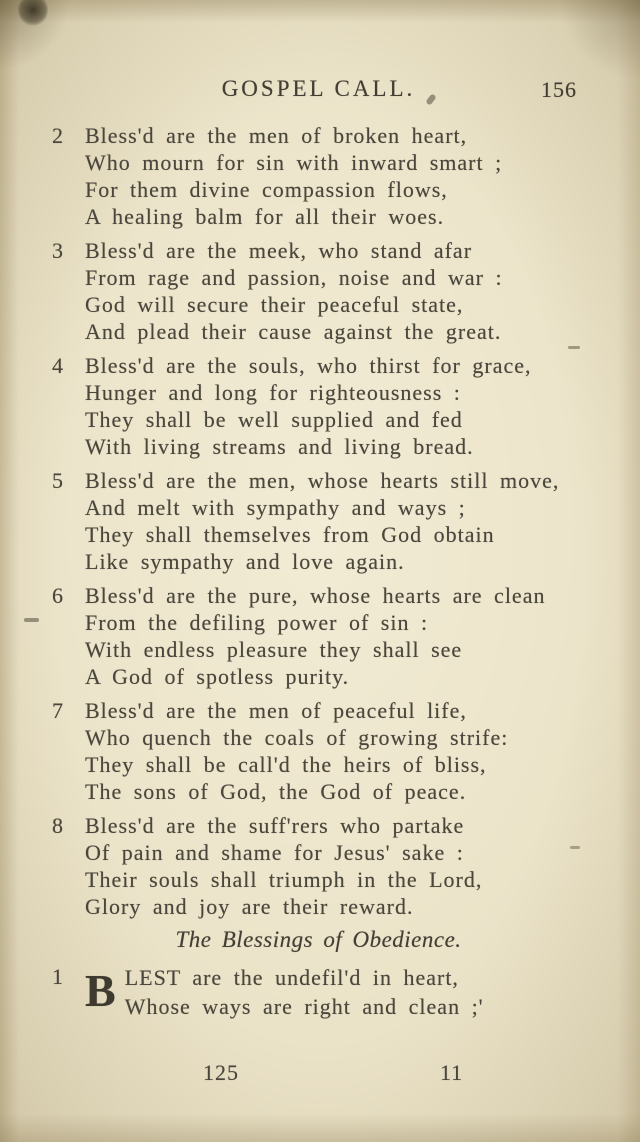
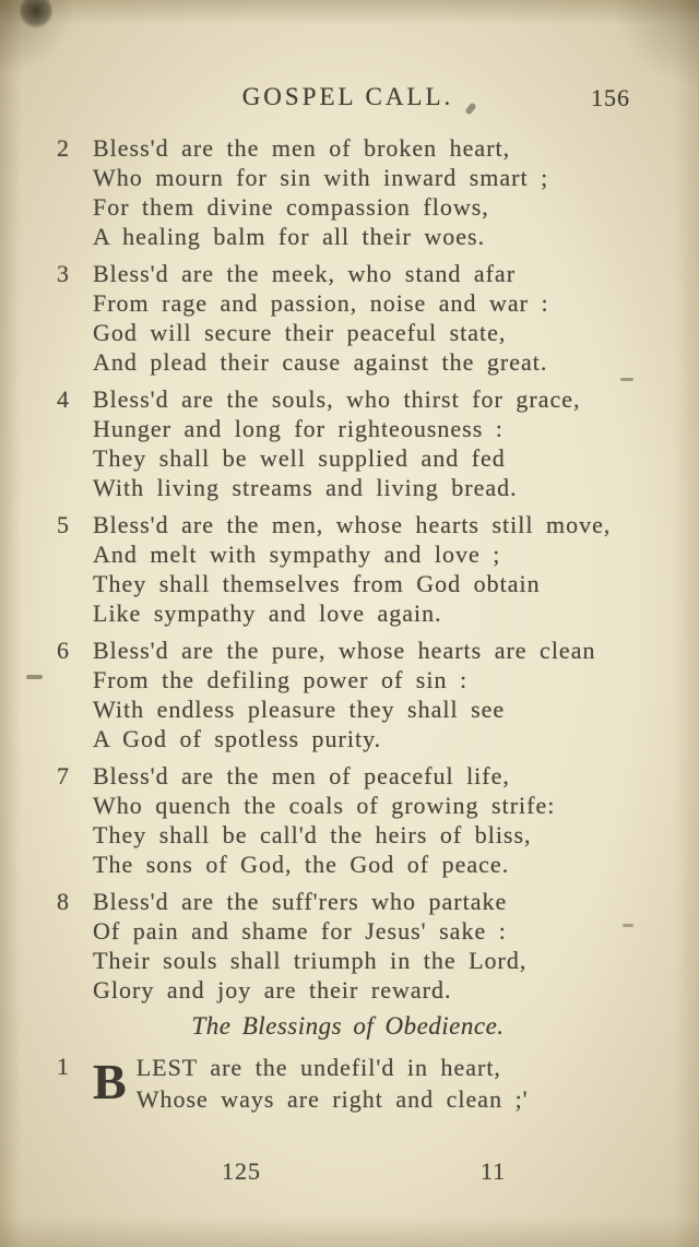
  GOSPEL CALL.
  156
  2
  Bless'd are the men of broken heart,
  Who mourn for sin with inward smart ;
  For them divine compassion flows,
  A healing balm for all their woes.
  3
  Bless'd are the meek, who stand afar
  From rage and passion, noise and war :
  God will secure their peaceful state,
  And plead their cause against the great.
  4
  Bless'd are the souls, who thirst for grace,
  Hunger and long for righteousness :
  They shall be well supplied and fed
  With living streams and living bread.
  5
  Bless'd are the men, whose hearts still move,
- And melt with sympathy and ways ;
+ And melt with sympathy and love ;
  They shall themselves from God obtain
  Like sympathy and love again.
  6
  Bless'd are the pure, whose hearts are clean
  From the defiling power of sin :
  With endless pleasure they shall see
  A God of spotless purity.
  7
  Bless'd are the men of peaceful life,
  Who quench the coals of growing strife:
  They shall be call'd the heirs of bliss,
  The sons of God, the God of peace.
  8
  Bless'd are the suff'rers who partake
  Of pain and shame for Jesus' sake :
  Their souls shall triumph in the Lord,
  Glory and joy are their reward.
  The Blessings of Obedience.
  1
  B
  LEST are the undefil'd in heart,
  Whose ways are right and clean ;'
  125
  11
